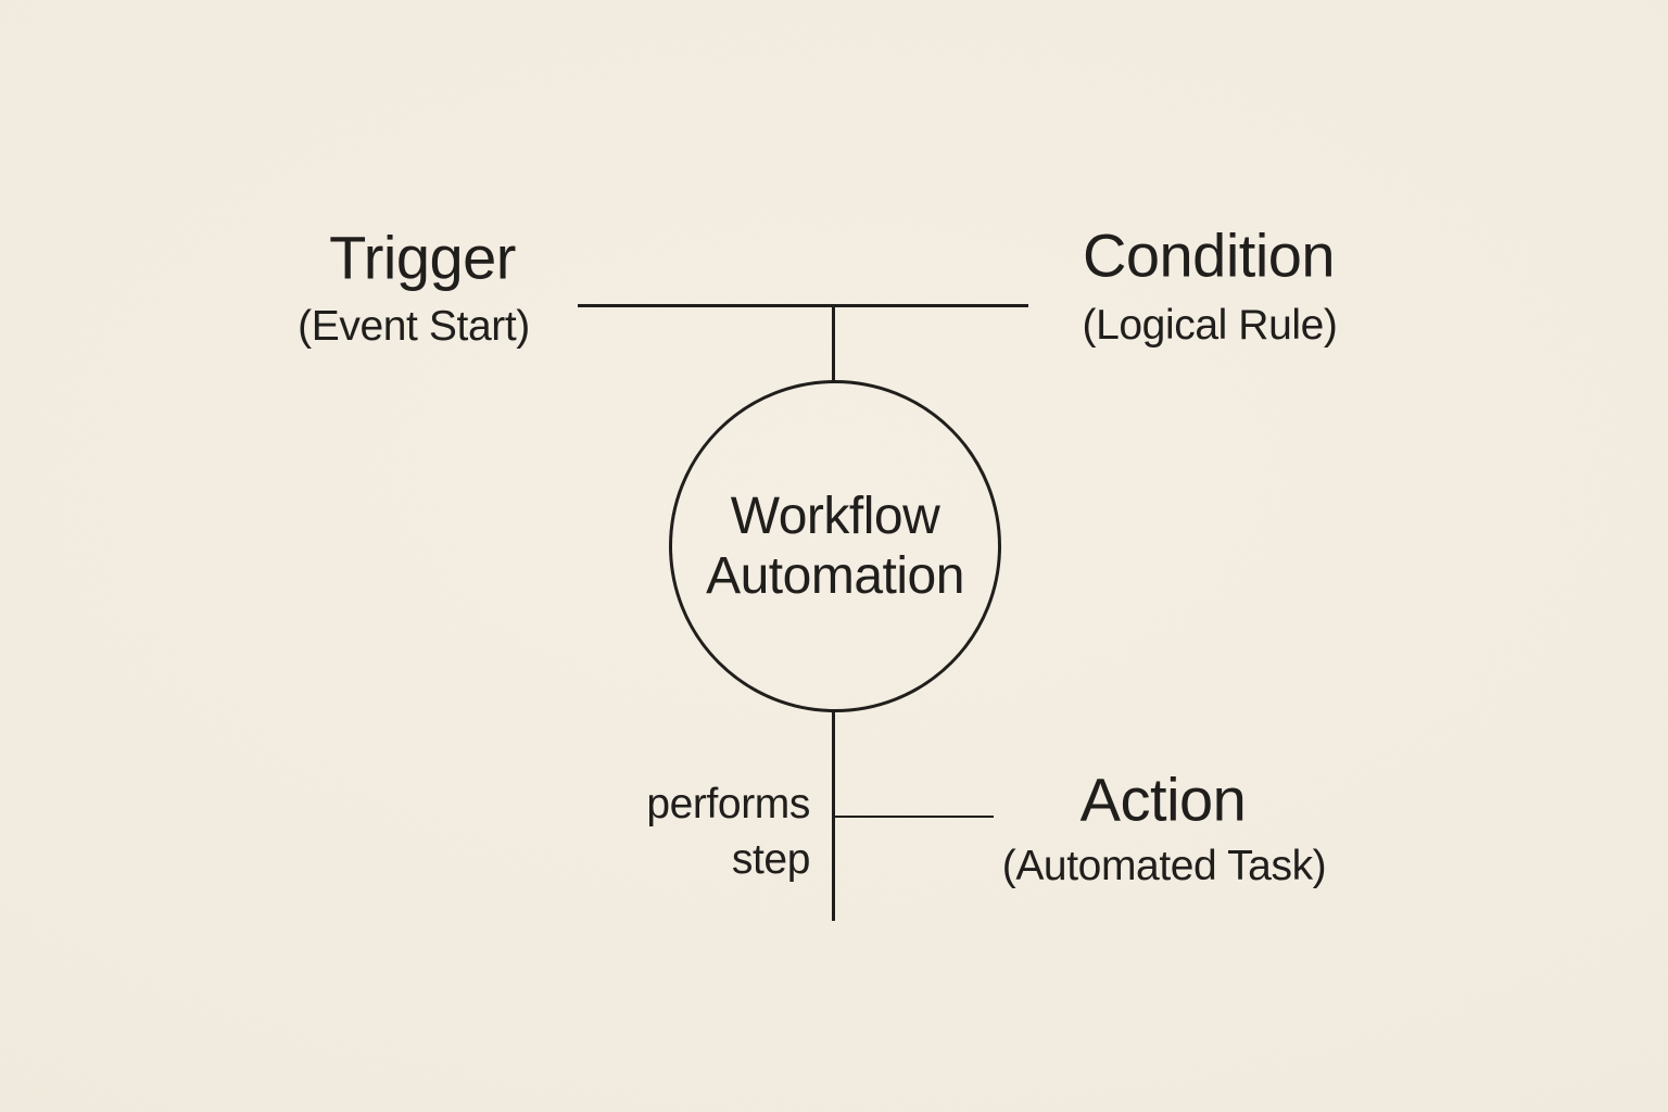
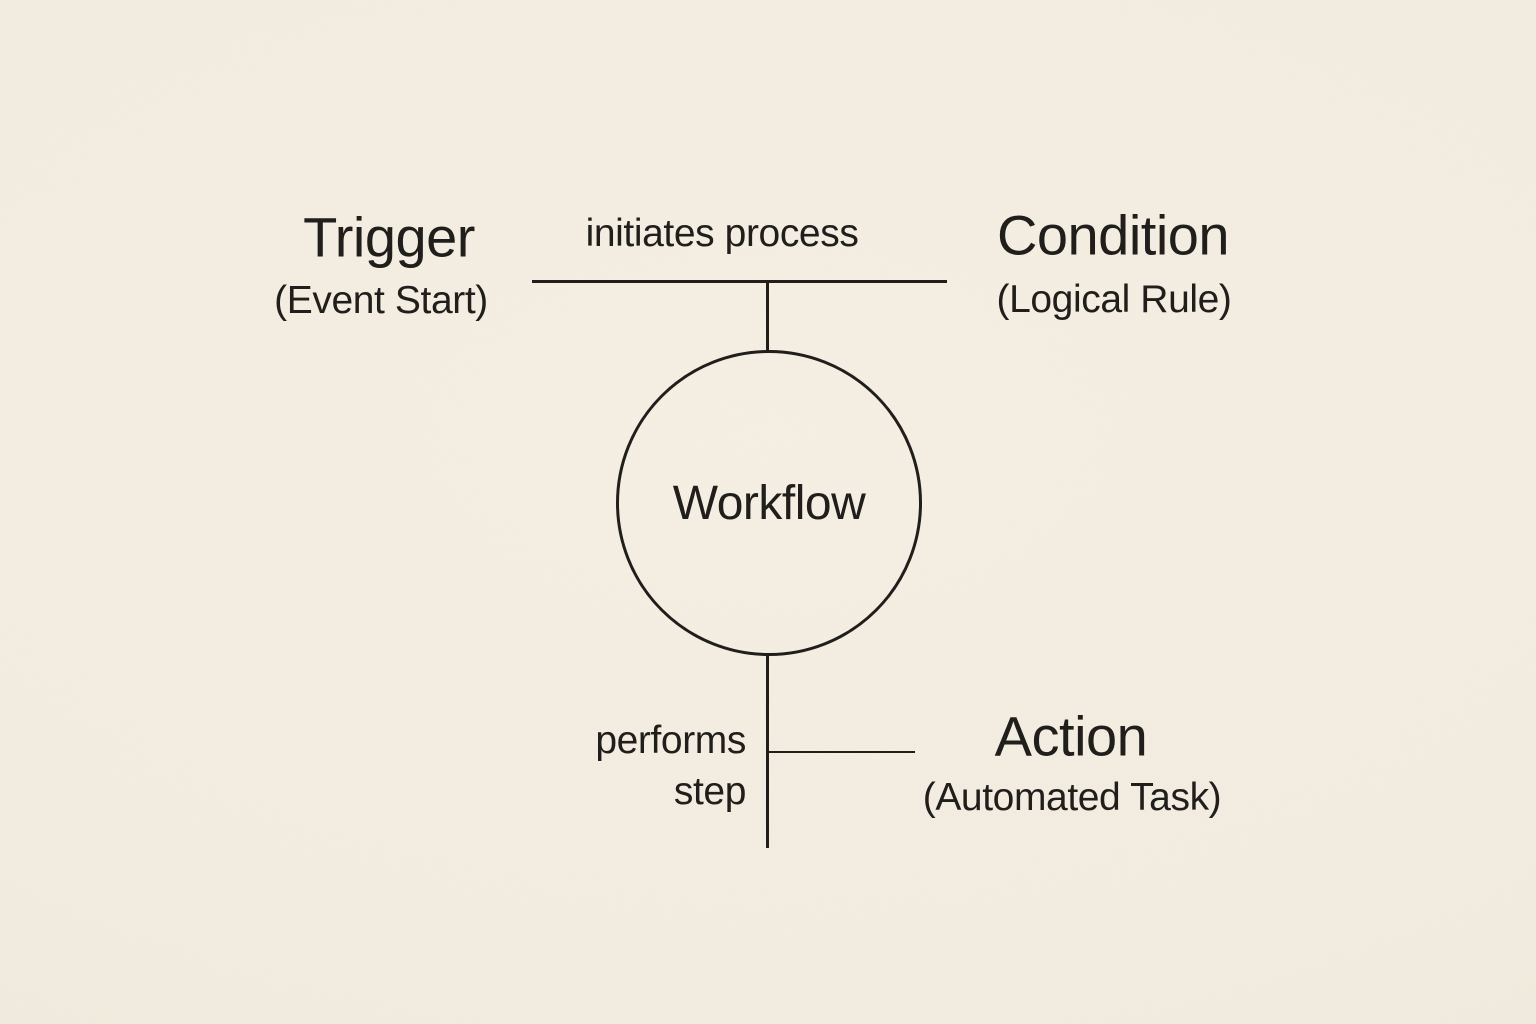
  Trigger
  (Event Start)
+ initiates process
  Condition
  (Logical Rule)
  Workflow
- Automation
  performs
  step
  Action
  (Automated Task)
